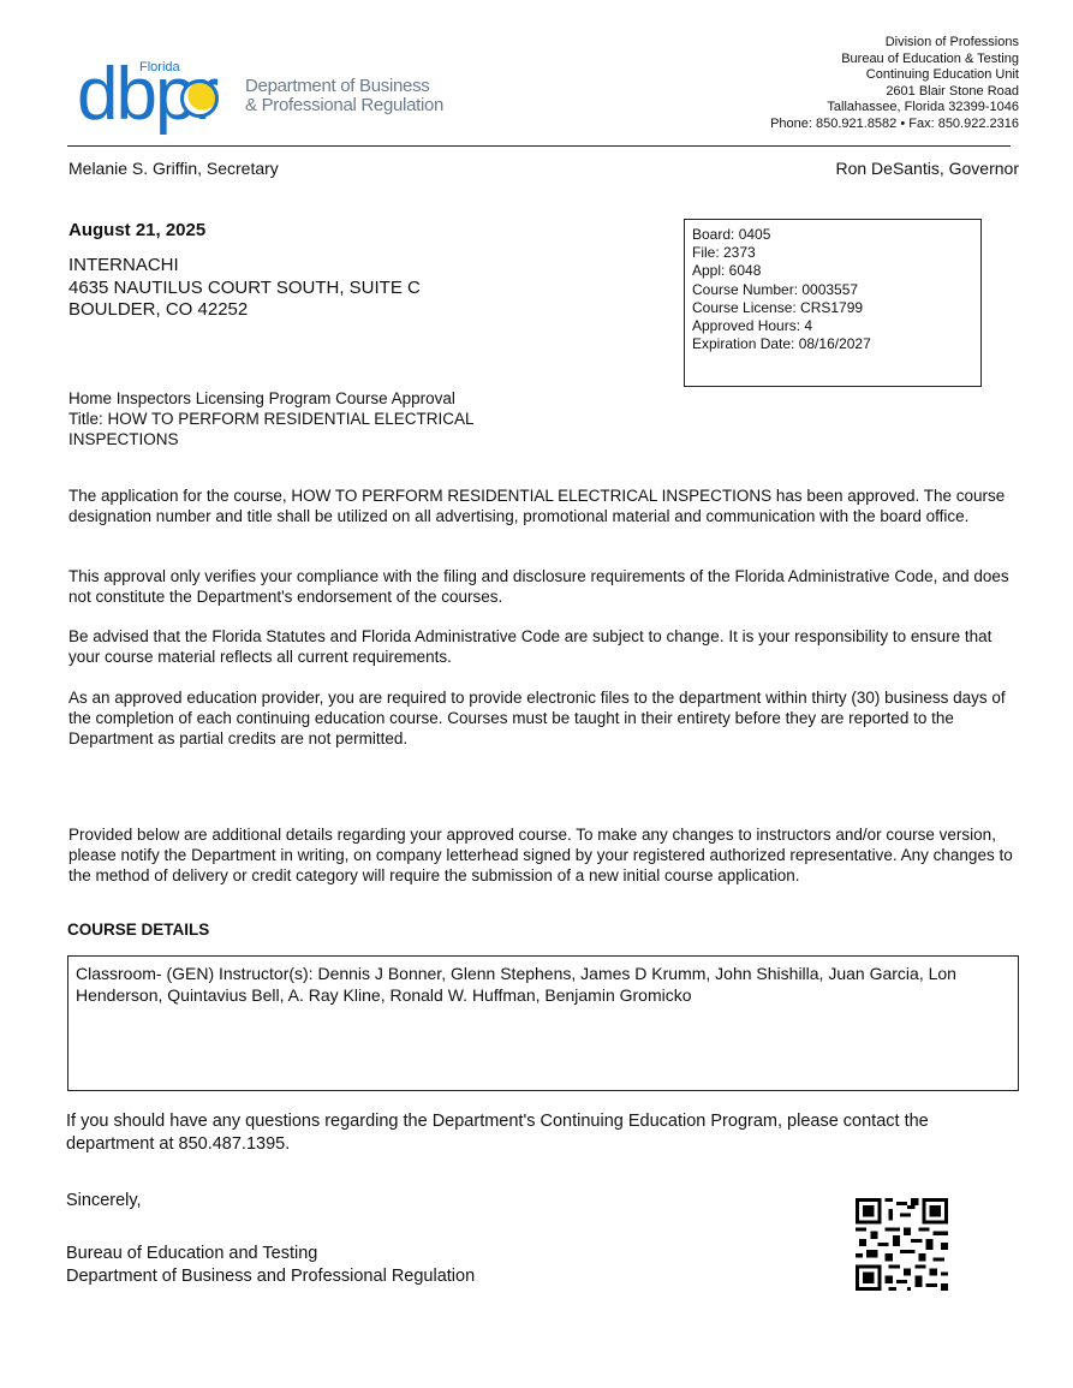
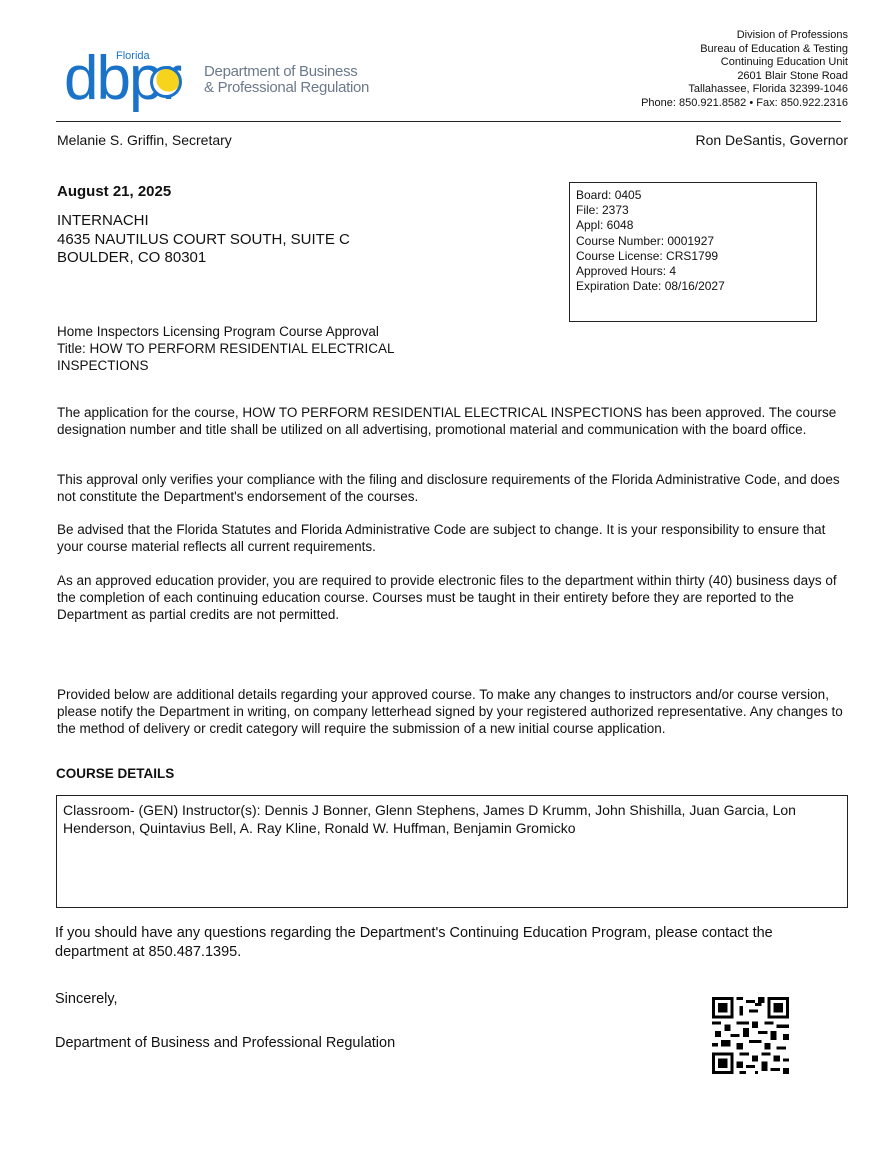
  dbp
  Florida
  Department of Business
  & Professional Regulation
  Division of Professions
  Bureau of Education & Testing
  Continuing Education Unit
  2601 Blair Stone Road
  Tallahassee, Florida 32399-1046
  Phone: 850.921.8582 • Fax: 850.922.2316
  Melanie S. Griffin, Secretary
  Ron DeSantis, Governor
  August 21, 2025
  INTERNACHI
  4635 NAUTILUS COURT SOUTH, SUITE C
- BOULDER, CO 42252
+ BOULDER, CO 80301
  Board: 0405
  File: 2373
  Appl: 6048
- Course Number: 0003557
+ Course Number: 0001927
  Course License: CRS1799
  Approved Hours: 4
  Expiration Date: 08/16/2027
  Home Inspectors Licensing Program Course Approval
  Title: HOW TO PERFORM RESIDENTIAL ELECTRICAL
  INSPECTIONS
  The application for the course, HOW TO PERFORM RESIDENTIAL ELECTRICAL INSPECTIONS has been approved. The course designation number and title shall be utilized on all advertising, promotional material and communication with the board office.
  This approval only verifies your compliance with the filing and disclosure requirements of the Florida Administrative Code, and does not constitute the Department's endorsement of the courses.
  Be advised that the Florida Statutes and Florida Administrative Code are subject to change. It is your responsibility to ensure that your course material reflects all current requirements.
- As an approved education provider, you are required to provide electronic files to the department within thirty (30) business days of the completion of each continuing education course. Courses must be taught in their entirety before they are reported to the Department as partial credits are not permitted.
+ As an approved education provider, you are required to provide electronic files to the department within thirty (40) business days of the completion of each continuing education course. Courses must be taught in their entirety before they are reported to the Department as partial credits are not permitted.
  Provided below are additional details regarding your approved course. To make any changes to instructors and/or course version, please notify the Department in writing, on company letterhead signed by your registered authorized representative. Any changes to the method of delivery or credit category will require the submission of a new initial course application.
  COURSE DETAILS
  Classroom- (GEN) Instructor(s): Dennis J Bonner, Glenn Stephens, James D Krumm, John Shishilla, Juan Garcia, Lon Henderson, Quintavius Bell, A. Ray Kline, Ronald W. Huffman, Benjamin Gromicko
  If you should have any questions regarding the Department's Continuing Education Program, please contact the department at 850.487.1395.
  Sincerely,
- Bureau of Education and Testing
  Department of Business and Professional Regulation
